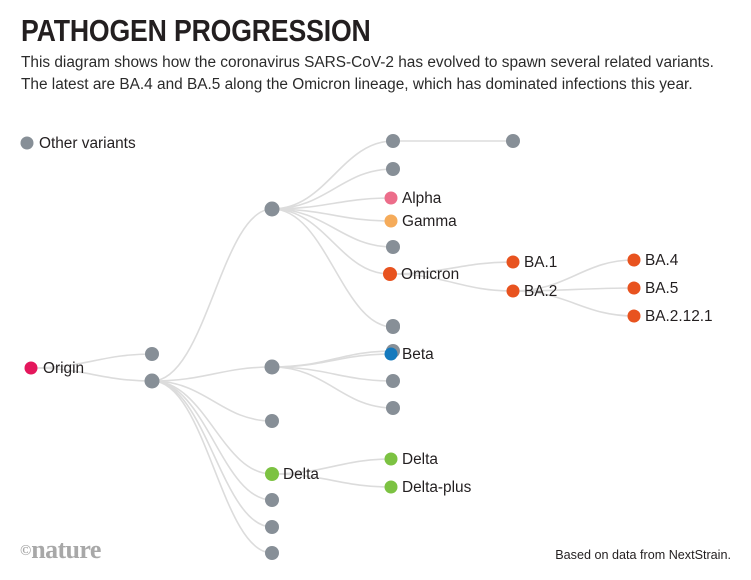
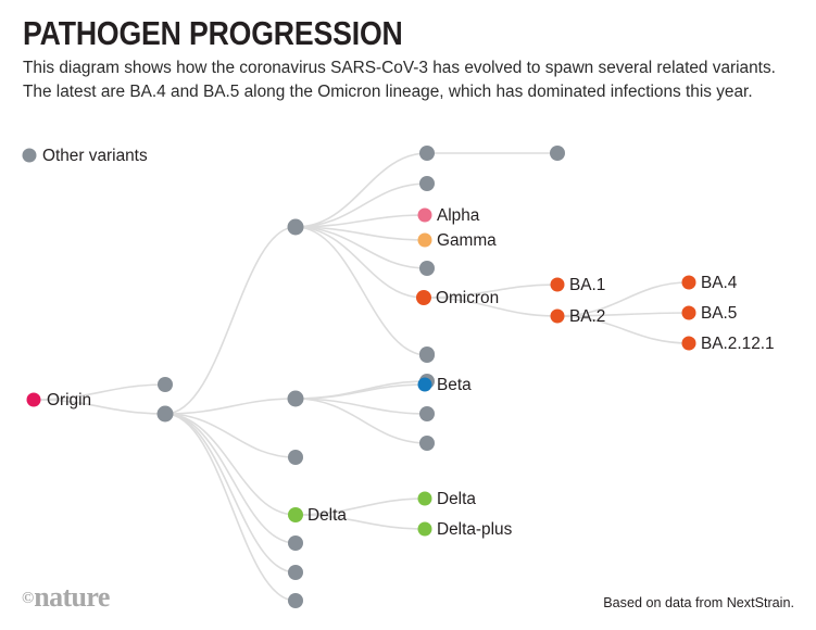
  PATHOGEN PROGRESSION
- This diagram shows how the coronavirus SARS-CoV-2 has evolved to spawn several related variants. The latest are BA.4 and BA.5 along the Omicron lineage, which has dominated infections this year.
+ This diagram shows how the coronavirus SARS-CoV-3 has evolved to spawn several related variants. The latest are BA.4 and BA.5 along the Omicron lineage, which has dominated infections this year.
  Other variants
  Origin
  Delta
  Alpha
  Gamma
  Omicron
  BA.1
  BA.2
  BA.4
  BA.5
  BA.2.12.1
  Beta
  Delta
  Delta-plus
  ©nature
  Based on data from NextStrain.
